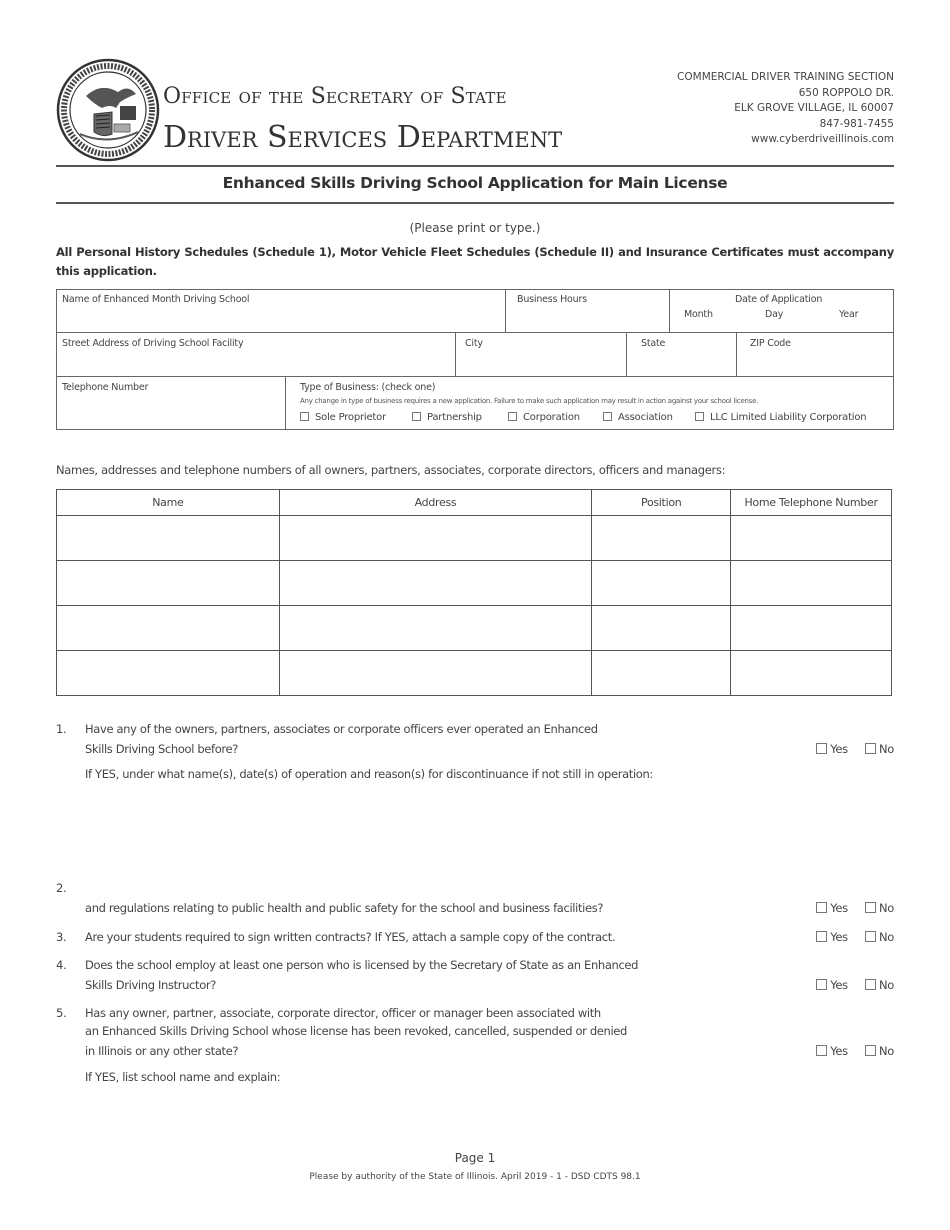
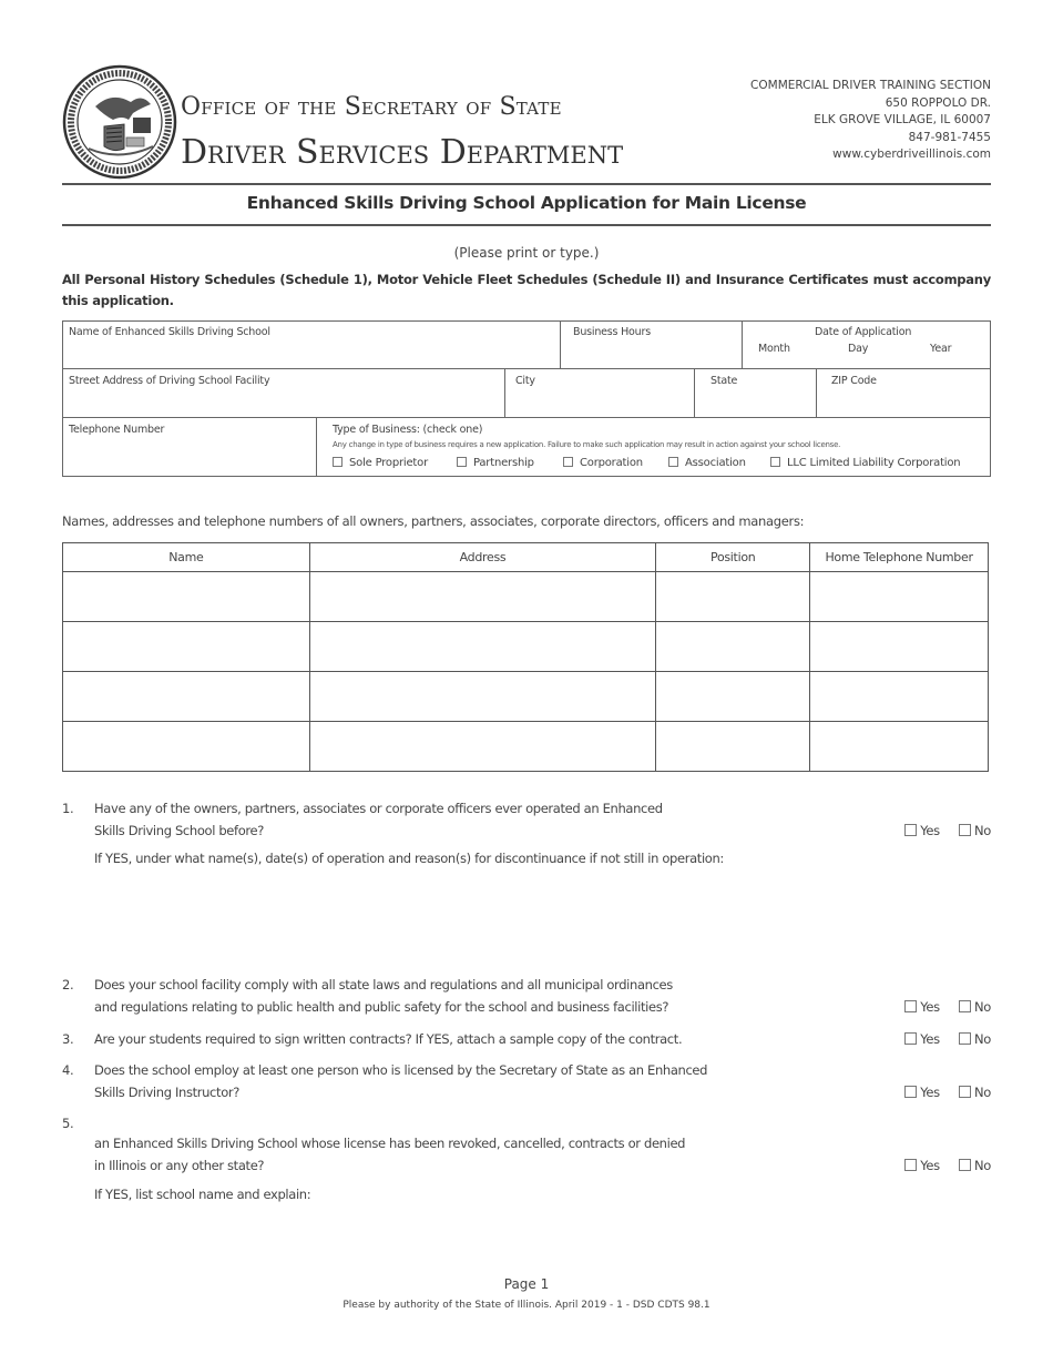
  Office of the Secretary of State
  Driver Services Department
  COMMERCIAL DRIVER TRAINING SECTION
  650 ROPPOLO DR.
  ELK GROVE VILLAGE, IL 60007
  847-981-7455
  www.cyberdriveillinois.com
  Enhanced Skills Driving School Application for Main License
  (Please print or type.)
  All Personal History Schedules (Schedule 1), Motor Vehicle Fleet Schedules (Schedule II) and Insurance Certificates must accompany this application.
- Name of Enhanced Month Driving School
+ Name of Enhanced Skills Driving School
  Business Hours
  Date of Application
  Month
  Day
  Year
  Street Address of Driving School Facility
  City
  State
  ZIP Code
  Telephone Number
  Type of Business: (check one)
  Any change in type of business requires a new application. Failure to make such application may result in action against your school license.
  Sole Proprietor
  Partnership
  Corporation
  Association
  LLC Limited Liability Corporation
  Names, addresses and telephone numbers of all owners, partners, associates, corporate directors, officers and managers:
  Name	Address	Position	Home Telephone Number
  1.
  Have any of the owners, partners, associates or corporate officers ever operated an Enhanced
  Skills Driving School before?
  Yes No
  If YES, under what name(s), date(s) of operation and reason(s) for discontinuance if not still in operation:
  2.
+ Does your school facility comply with all state laws and regulations and all municipal ordinances
  and regulations relating to public health and public safety for the school and business facilities?
  Yes No
  3.
  Are your students required to sign written contracts? If YES, attach a sample copy of the contract.
  Yes No
  4.
  Does the school employ at least one person who is licensed by the Secretary of State as an Enhanced
  Skills Driving Instructor?
  Yes No
  5.
- Has any owner, partner, associate, corporate director, officer or manager been associated with
- an Enhanced Skills Driving School whose license has been revoked, cancelled, suspended or denied
+ an Enhanced Skills Driving School whose license has been revoked, cancelled, contracts or denied
  in Illinois or any other state?
  Yes No
  If YES, list school name and explain:
  Page 1
  Please by authority of the State of Illinois. April 2019 - 1 - DSD CDTS 98.1
